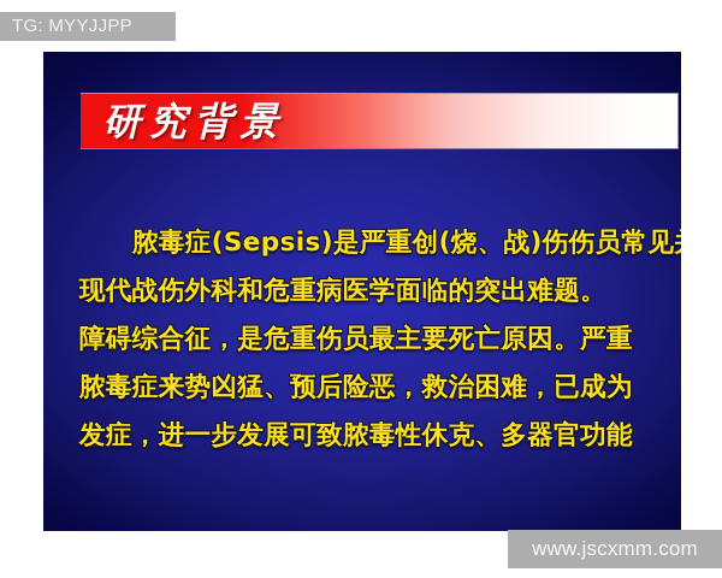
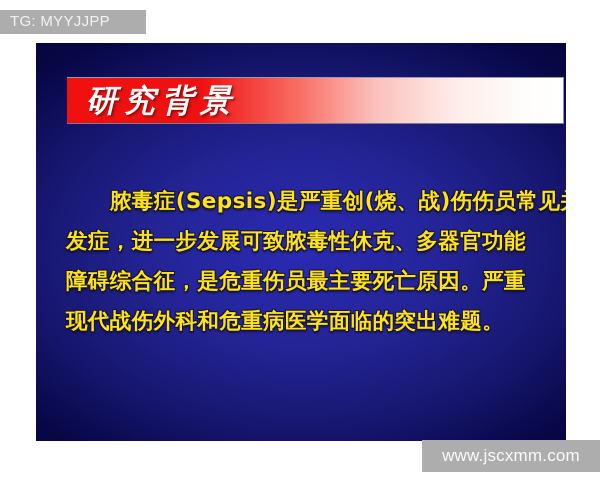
  TG: MYYJJPP
  研究背景
  脓毒症(Sepsis)是严重创(烧、战)伤伤员常见
- 现代战伤外科和危重病医学面临的突出难题。
+ 发症，进一步发展可致脓毒性休克、多器官功能
  障碍综合征，是危重伤员最主要死亡原因。严重
- 脓毒症来势凶猛、预后险恶，救治困难，已成为
- 发症，进一步发展可致脓毒性休克、多器官功能
+ 现代战伤外科和危重病医学面临的突出难题。
  www.jscxmm.com
